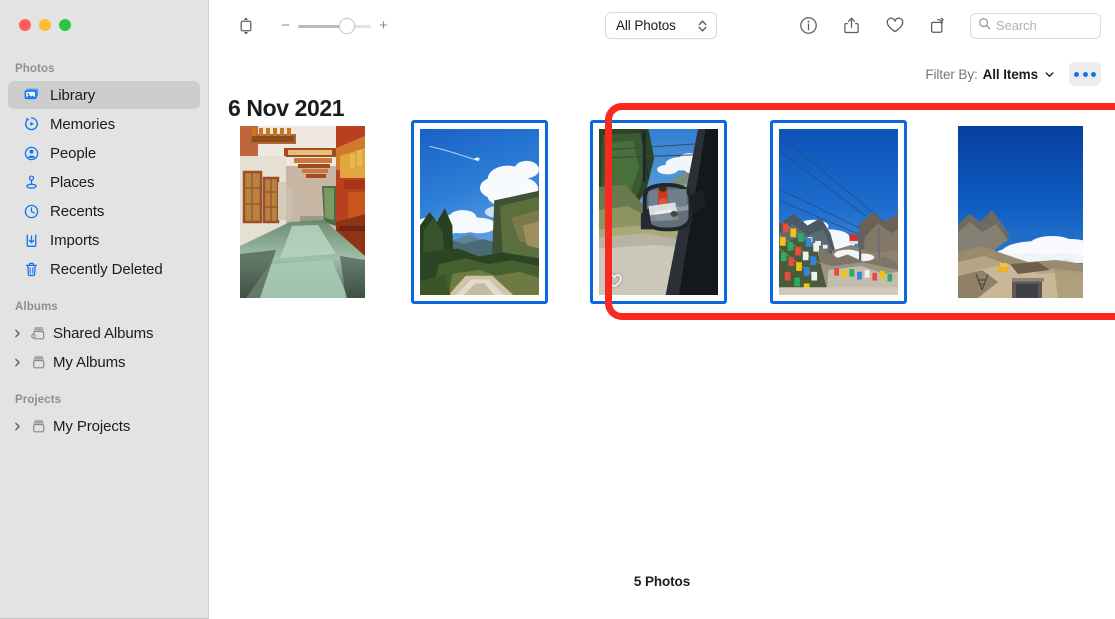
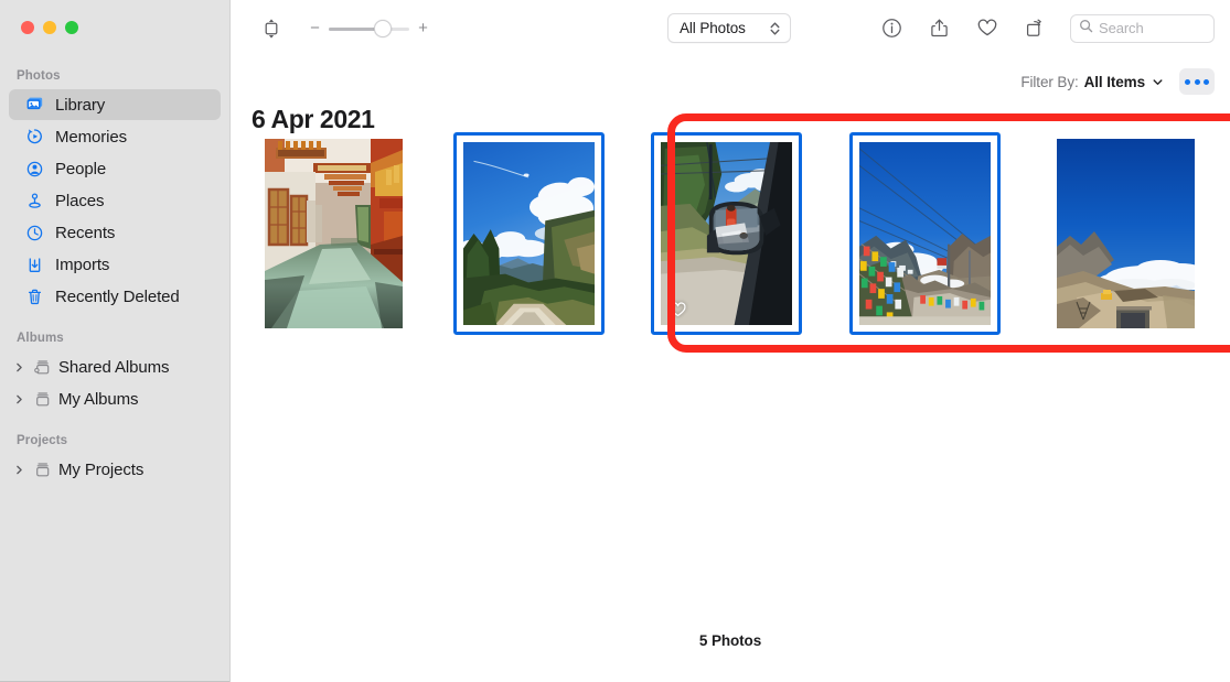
  Photos
  Library
  Memories
  People
  Places
  Recents
  Imports
  Recently Deleted
  Albums
  Shared Albums
  My Albums
  Projects
  My Projects
  −
  +
  All Photos
  Search
  Filter By:
  All Items
- 6 Nov 2021
+ 6 Apr 2021
  5 Photos
